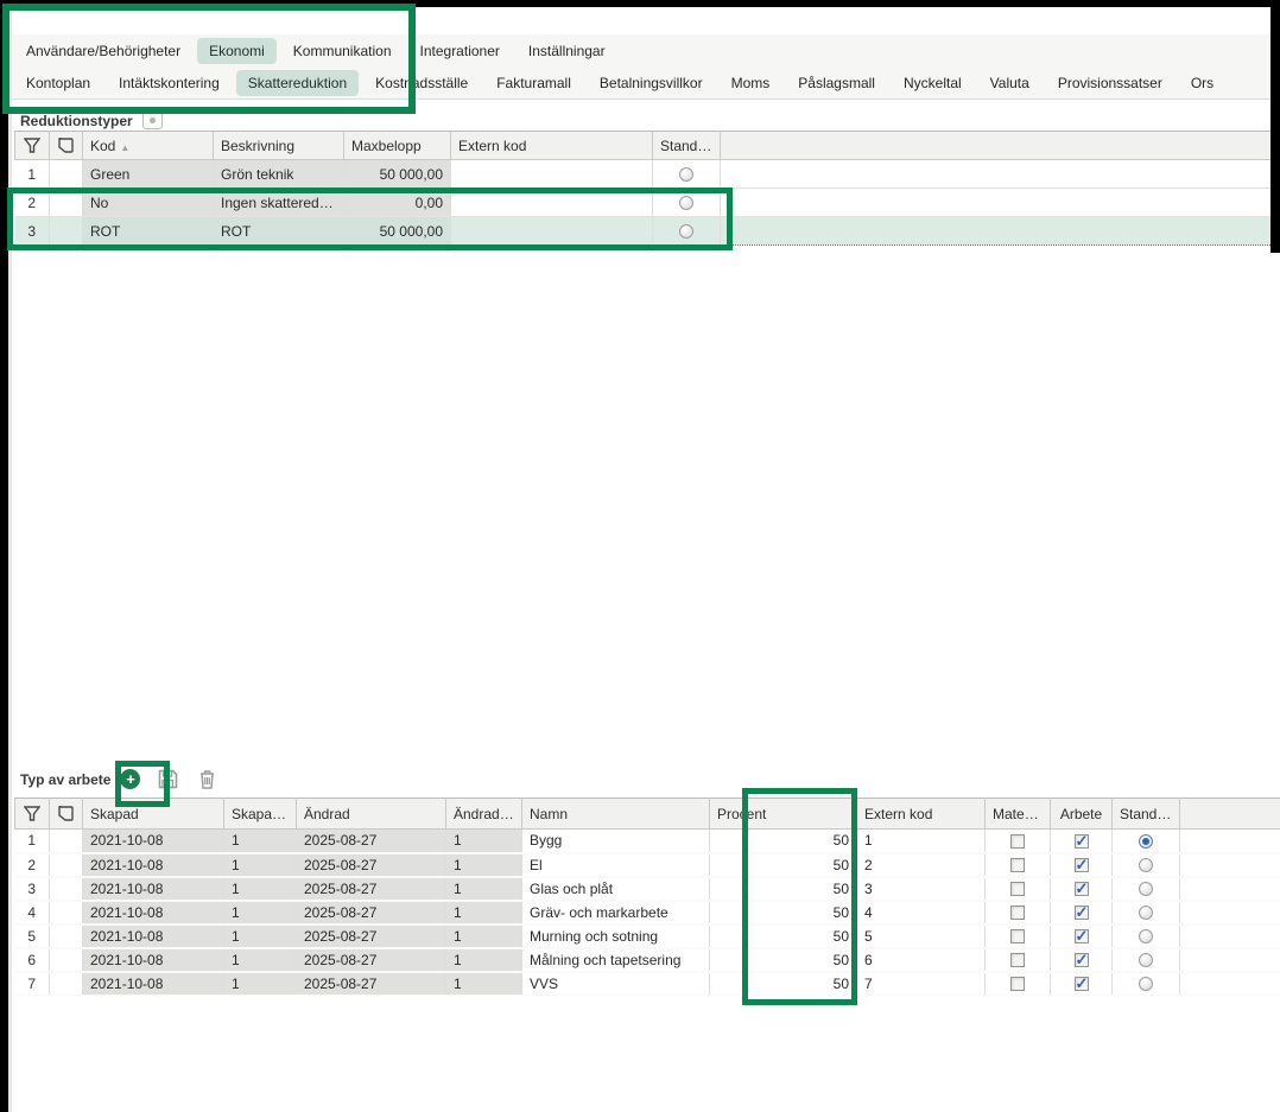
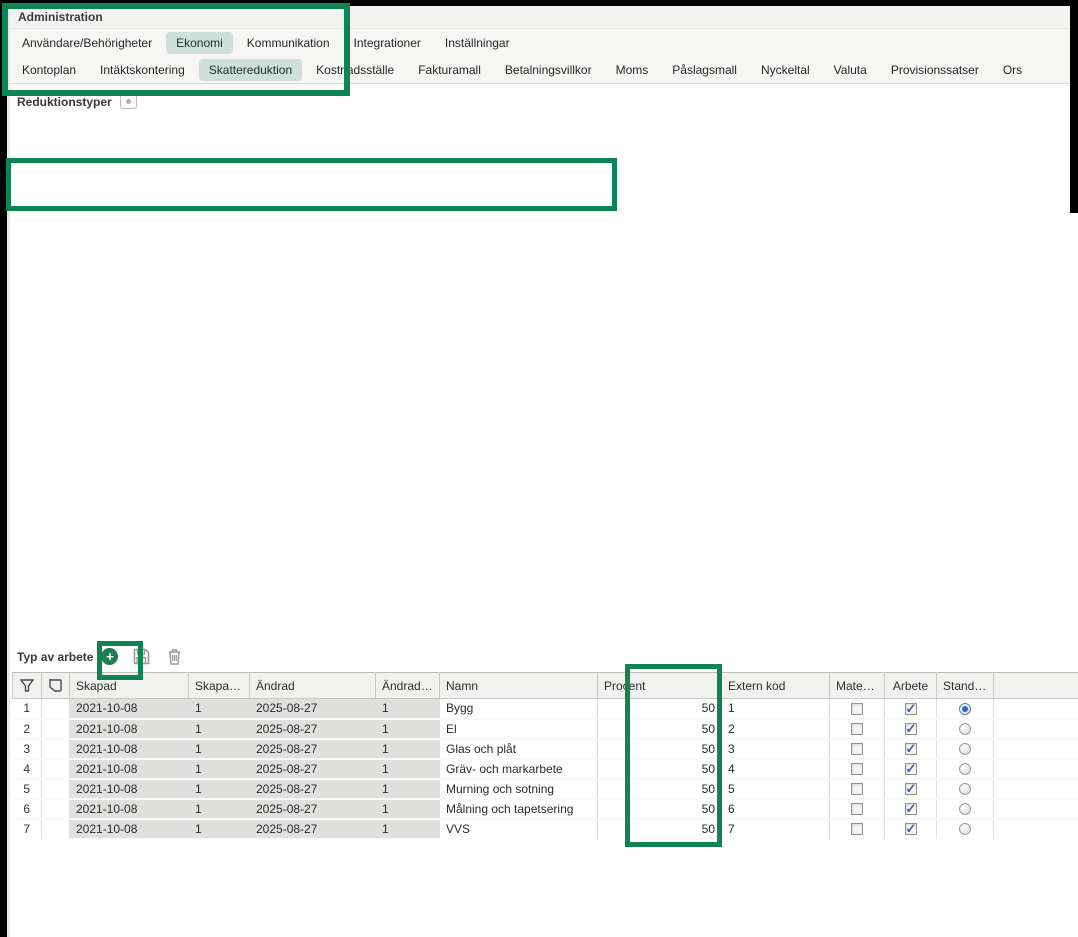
+ Administration
  Användare/Behörigheter
  Ekonomi
  Kommunikation
  Integrationer
  Inställningar
  Kontoplan
  Intäktskontering
  Skattereduktion
  Kostnadsställe
  Fakturamall
  Betalningsvillkor
  Moms
  Påslagsmall
  Nyckeltal
  Valuta
  Provisionssatser
  Ors
  Reduktionstyper
- 		Kod ▲	Beskrivning	Maxbelopp	Extern kod	Stand…
- 1		Green	Grön teknik	50 000,00
- 2		No	Ingen skattereduk…	0,00
- 3		ROT	ROT	50 000,00
  Typ av arbete
  +
  		Skapad	Skapad …	Ändrad	Ändrad av	Namn	Procent	Extern kod	Material	Arbete	Stand…
  1		2021-10-08	1	2025-08-27	1	Bygg	50	1
  2		2021-10-08	1	2025-08-27	1	El	50	2
  3		2021-10-08	1	2025-08-27	1	Glas och plåt	50	3
  4		2021-10-08	1	2025-08-27	1	Gräv- och markarbete	50	4
  5		2021-10-08	1	2025-08-27	1	Murning och sotning	50	5
  6		2021-10-08	1	2025-08-27	1	Målning och tapetsering	50	6
  7		2021-10-08	1	2025-08-27	1	VVS	50	7
